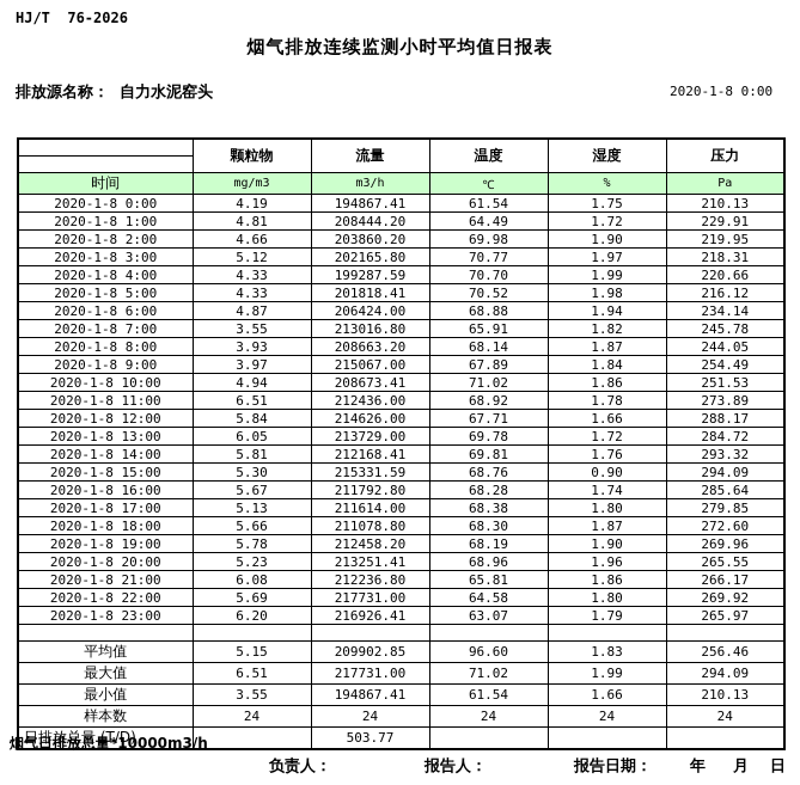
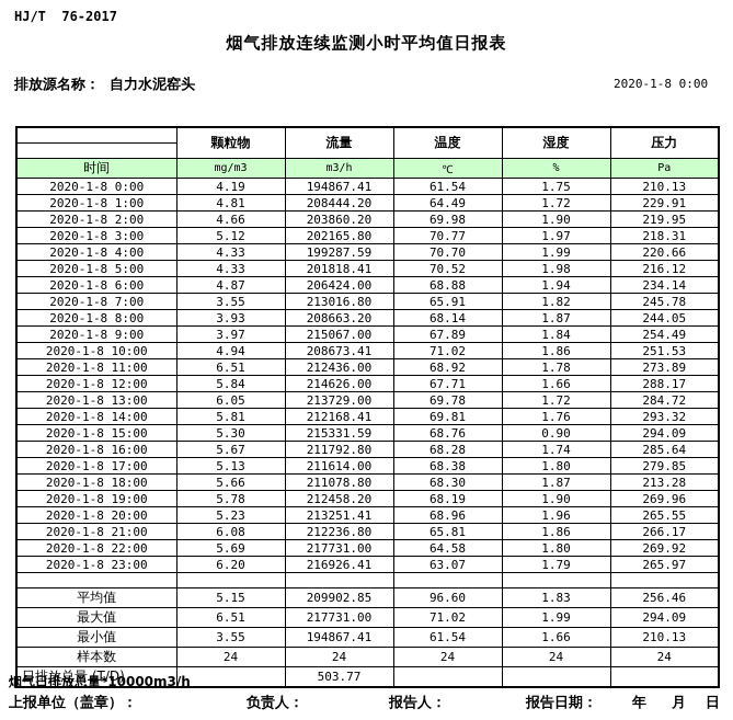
- HJ/T 76-2026
+ HJ/T 76-2017
  烟气排放连续监测小时平均值日报表
  排放源名称： 自力水泥窑头
  2020-1-8 0:00
  	颗粒物	流量	温度	湿度	压力
  时间	mg/m3	m3/h	℃	%	Pa
  2020-1-8 0:00	4.19	194867.41	61.54	1.75	210.13
  2020-1-8 1:00	4.81	208444.20	64.49	1.72	229.91
  2020-1-8 2:00	4.66	203860.20	69.98	1.90	219.95
  2020-1-8 3:00	5.12	202165.80	70.77	1.97	218.31
  2020-1-8 4:00	4.33	199287.59	70.70	1.99	220.66
  2020-1-8 5:00	4.33	201818.41	70.52	1.98	216.12
  2020-1-8 6:00	4.87	206424.00	68.88	1.94	234.14
  2020-1-8 7:00	3.55	213016.80	65.91	1.82	245.78
  2020-1-8 8:00	3.93	208663.20	68.14	1.87	244.05
  2020-1-8 9:00	3.97	215067.00	67.89	1.84	254.49
  2020-1-8 10:00	4.94	208673.41	71.02	1.86	251.53
  2020-1-8 11:00	6.51	212436.00	68.92	1.78	273.89
  2020-1-8 12:00	5.84	214626.00	67.71	1.66	288.17
  2020-1-8 13:00	6.05	213729.00	69.78	1.72	284.72
  2020-1-8 14:00	5.81	212168.41	69.81	1.76	293.32
  2020-1-8 15:00	5.30	215331.59	68.76	0.90	294.09
  2020-1-8 16:00	5.67	211792.80	68.28	1.74	285.64
  2020-1-8 17:00	5.13	211614.00	68.38	1.80	279.85
- 2020-1-8 18:00	5.66	211078.80	68.30	1.87	272.60
+ 2020-1-8 18:00	5.66	211078.80	68.30	1.87	213.28
  2020-1-8 19:00	5.78	212458.20	68.19	1.90	269.96
  2020-1-8 20:00	5.23	213251.41	68.96	1.96	265.55
  2020-1-8 21:00	6.08	212236.80	65.81	1.86	266.17
  2020-1-8 22:00	5.69	217731.00	64.58	1.80	269.92
  2020-1-8 23:00	6.20	216926.41	63.07	1.79	265.97
  平均值	5.15	209902.85	96.60	1.83	256.46
  最大值	6.51	217731.00	71.02	1.99	294.09
  最小值	3.55	194867.41	61.54	1.66	210.13
  样本数	24	24	24	24	24
  日排放总量 (T/D)		503.77
  烟气日排放总量*10000m3/h
+ 上报单位（盖章）：
  负责人：
  报告人：
  报告日期：
  年
  月
  日
